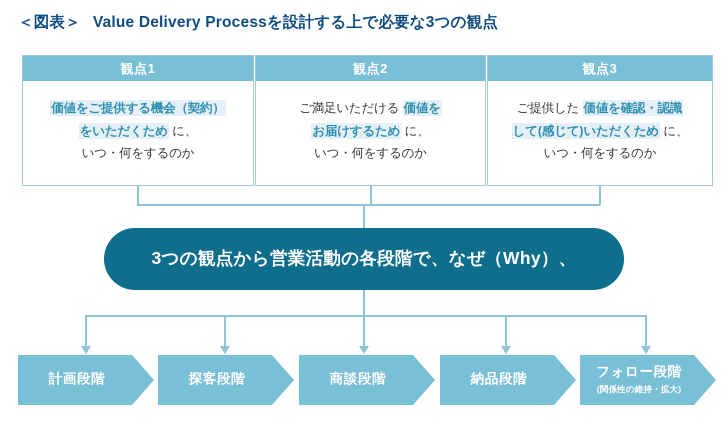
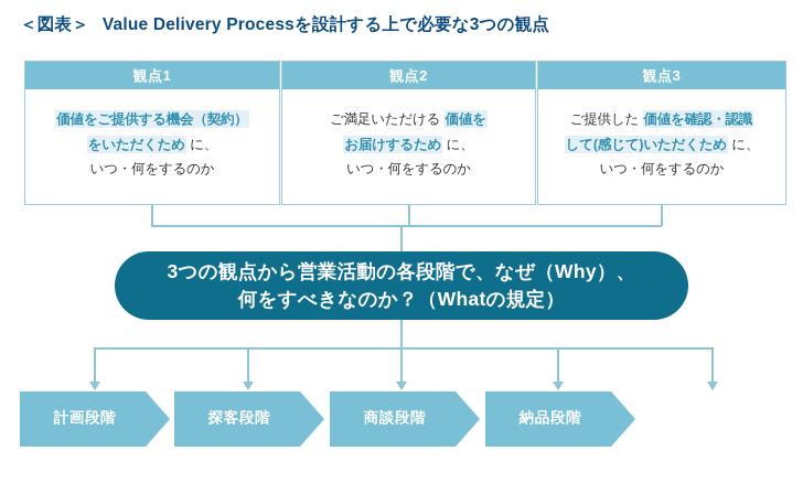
  ＜図表＞ Value Delivery Processを設計する上で必要な3つの観点
  観点1
  価値をご提供する機会（契約）
  をいただくため に、
  いつ・何をするのか
  観点2
  ご満足いただける 価値を
  お届けするため に、
  いつ・何をするのか
  観点3
  ご提供した 価値を確認・認識
  して(感じて)いただくため に、
  いつ・何をするのか
  3つの観点から営業活動の各段階で、なぜ（Why）、
+ 何をすべきなのか？（Whatの規定）
  計画段階
  探客段階
  商談段階
  納品段階
- フォロー段階
- (関係性の維持・拡大)
